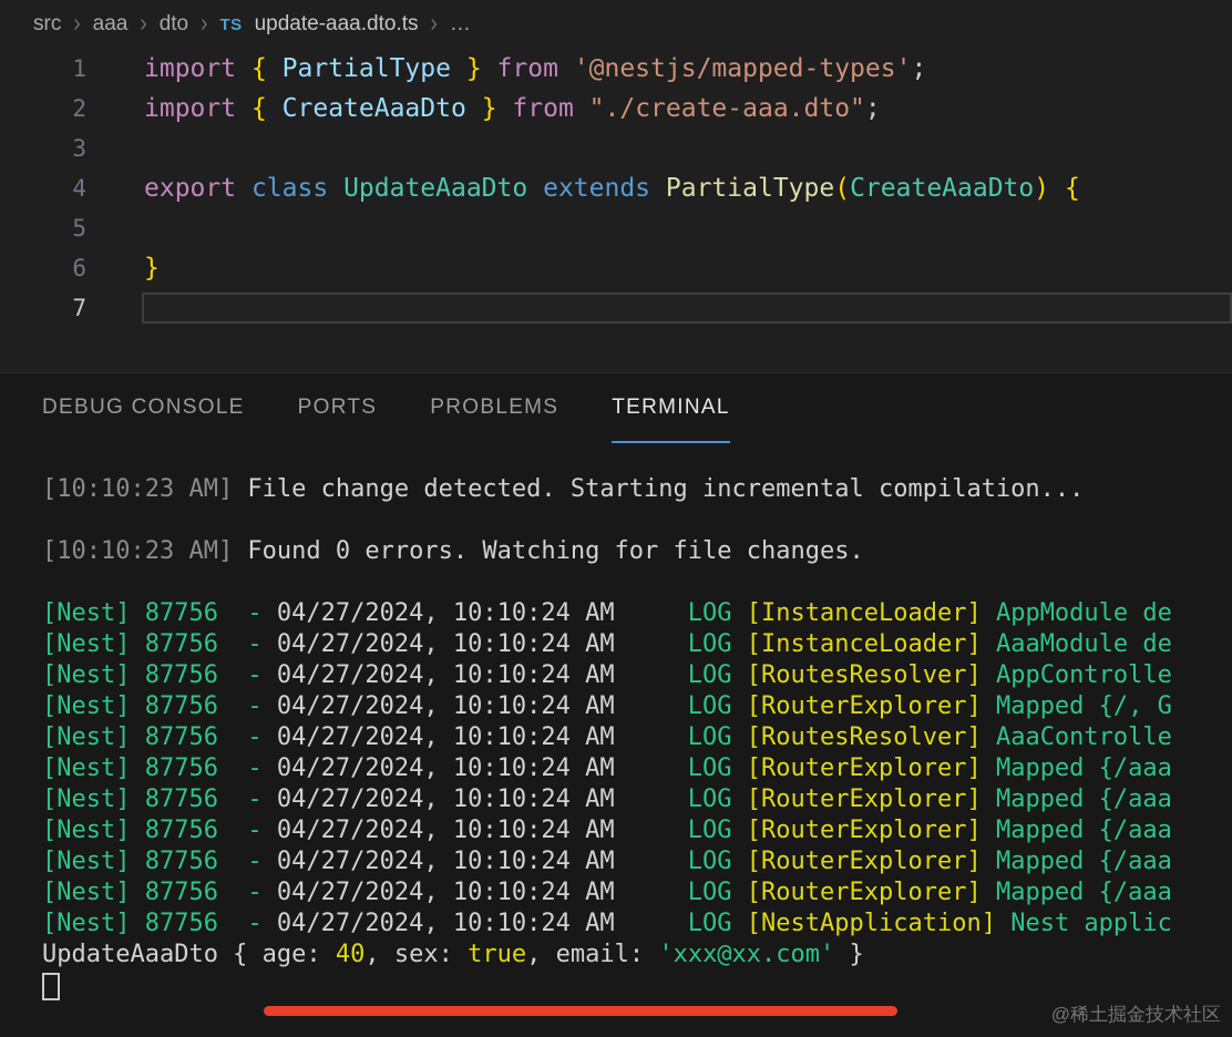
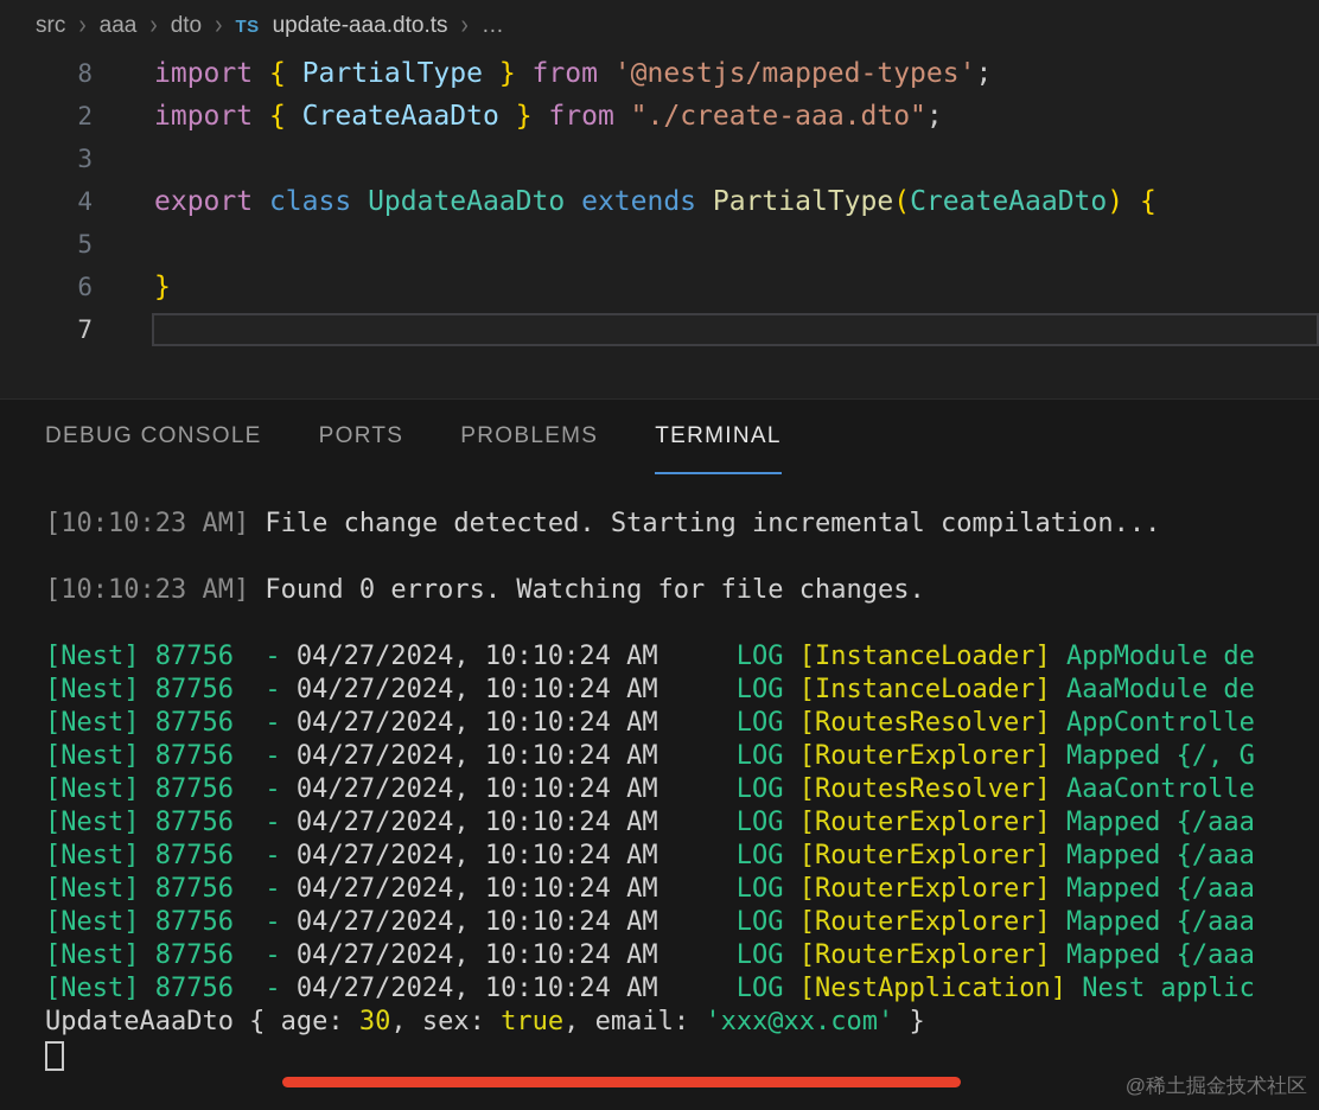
  src
  ›
  aaa
  ›
  dto
  ›
  TS
  update-aaa.dto.ts
  ›
  …
- 1
+ 8
  import { PartialType } from '@nestjs/mapped-types';
  2
  import { CreateAaaDto } from "./create-aaa.dto";
  3
  4
  export class UpdateAaaDto extends PartialType(CreateAaaDto) {
  5
  6
  }
  7
  DEBUG CONSOLE
  PORTS
  PROBLEMS
  TERMINAL
  [10:10:23 AM] File change detected. Starting incremental compilation...
  [10:10:23 AM] Found 0 errors. Watching for file changes.
  [Nest] 87756 - 04/27/2024, 10:10:24 AM LOG [InstanceLoader] AppModule de
  [Nest] 87756 - 04/27/2024, 10:10:24 AM LOG [InstanceLoader] AaaModule de
  [Nest] 87756 - 04/27/2024, 10:10:24 AM LOG [RoutesResolver] AppControlle
  [Nest] 87756 - 04/27/2024, 10:10:24 AM LOG [RouterExplorer] Mapped {/, G
  [Nest] 87756 - 04/27/2024, 10:10:24 AM LOG [RoutesResolver] AaaControlle
  [Nest] 87756 - 04/27/2024, 10:10:24 AM LOG [RouterExplorer] Mapped {/aaa
  [Nest] 87756 - 04/27/2024, 10:10:24 AM LOG [RouterExplorer] Mapped {/aaa
  [Nest] 87756 - 04/27/2024, 10:10:24 AM LOG [RouterExplorer] Mapped {/aaa
  [Nest] 87756 - 04/27/2024, 10:10:24 AM LOG [RouterExplorer] Mapped {/aaa
  [Nest] 87756 - 04/27/2024, 10:10:24 AM LOG [RouterExplorer] Mapped {/aaa
  [Nest] 87756 - 04/27/2024, 10:10:24 AM LOG [NestApplication] Nest applic
- UpdateAaaDto { age: 40, sex: true, email: 'xxx@xx.com' }
+ UpdateAaaDto { age: 30, sex: true, email: 'xxx@xx.com' }
  @稀土掘金技术社区
